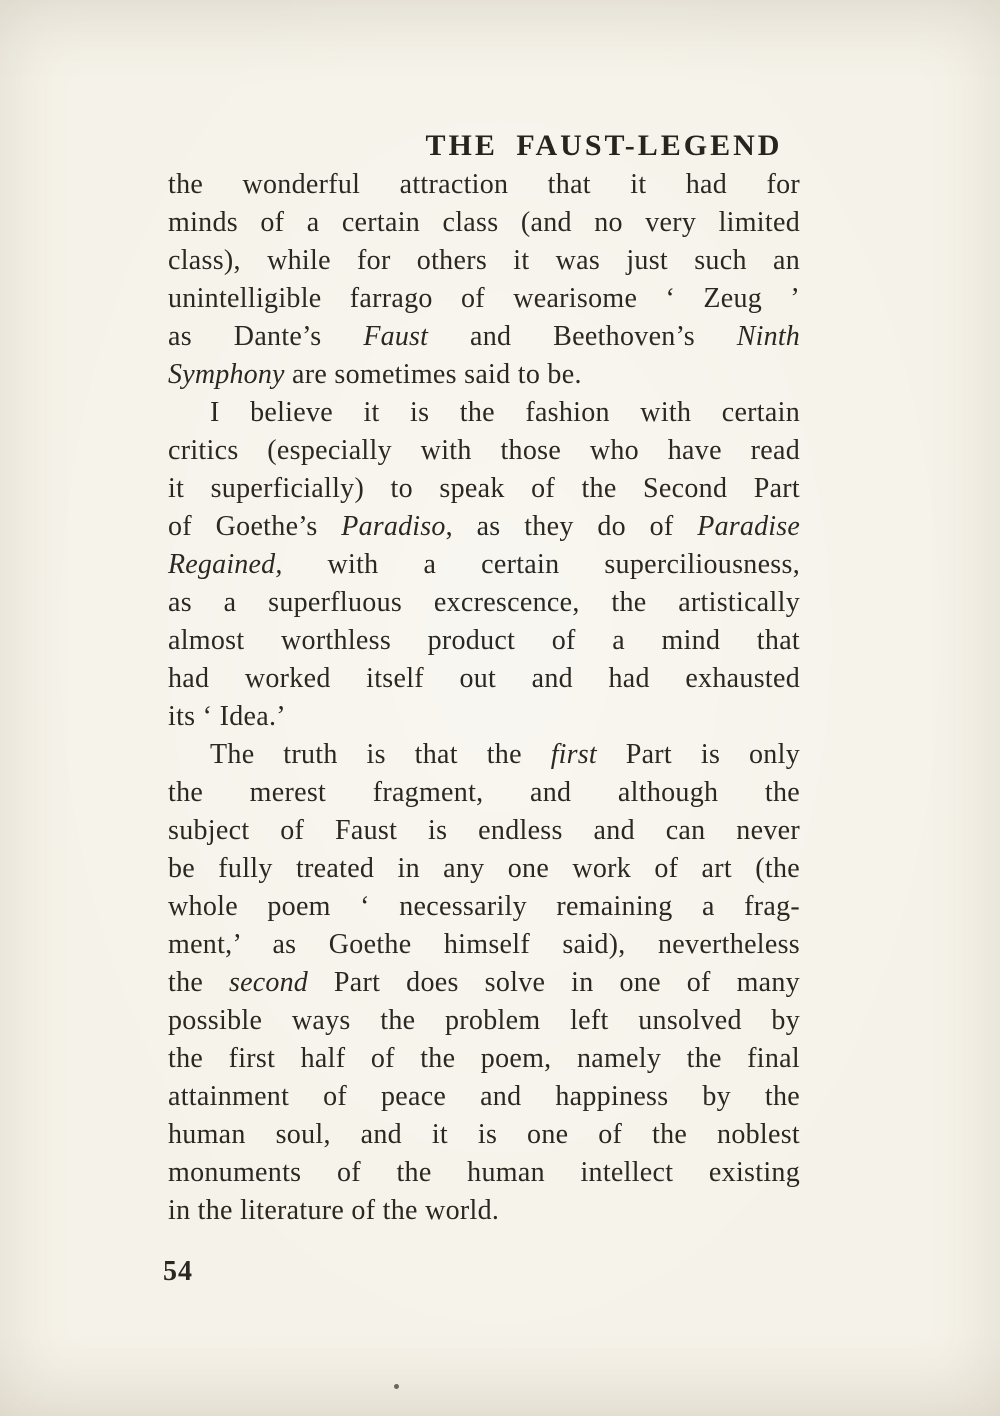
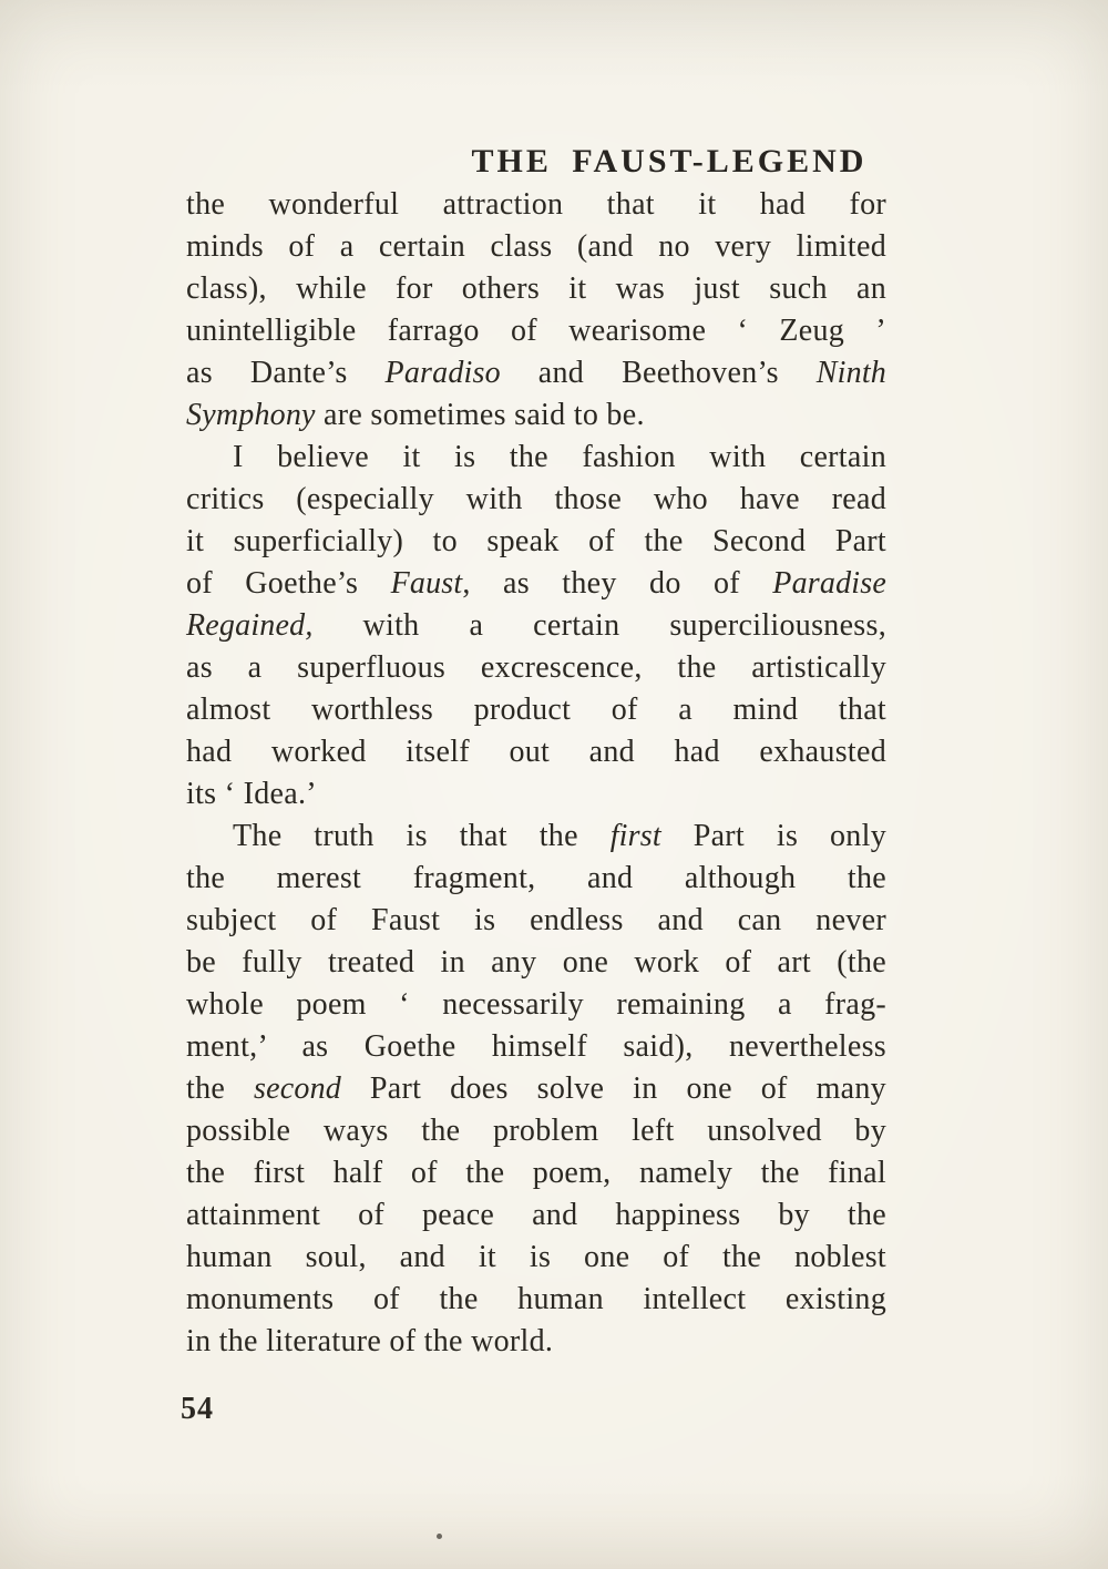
  THE FAUST-LEGEND
  the wonderful attraction that it had for
  minds of a certain class (and no very limited
  class), while for others it was just such an
  unintelligible farrago of wearisome ‘ Zeug ’
- as Dante’s Faust and Beethoven’s Ninth
+ as Dante’s Paradiso and Beethoven’s Ninth
  Symphony are sometimes said to be.
  I believe it is the fashion with certain
  critics (especially with those who have read
  it superficially) to speak of the Second Part
- of Goethe’s Paradiso, as they do of Paradise
+ of Goethe’s Faust, as they do of Paradise
  Regained, with a certain superciliousness,
  as a superfluous excrescence, the artistically
  almost worthless product of a mind that
  had worked itself out and had exhausted
  its ‘ Idea.’
  The truth is that the first Part is only
  the merest fragment, and although the
  subject of Faust is endless and can never
  be fully treated in any one work of art (the
  whole poem ‘ necessarily remaining a frag-
  ment,’ as Goethe himself said), nevertheless
  the second Part does solve in one of many
  possible ways the problem left unsolved by
  the first half of the poem, namely the final
  attainment of peace and happiness by the
  human soul, and it is one of the noblest
  monuments of the human intellect existing
  in the literature of the world.
  54
